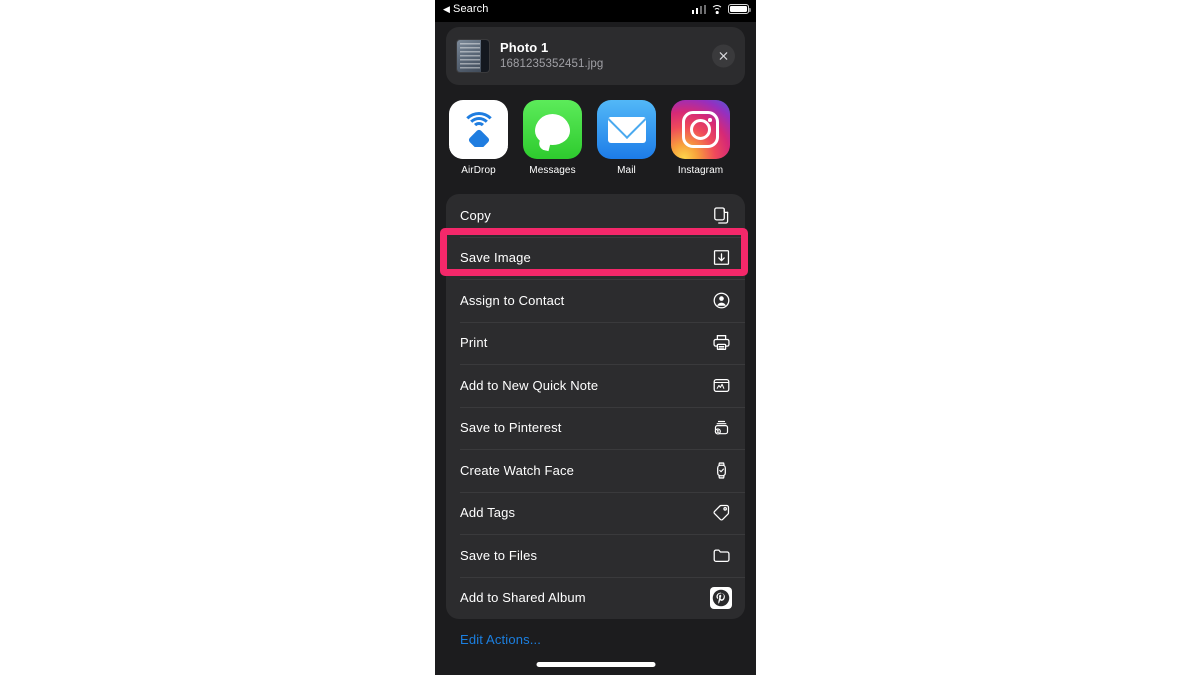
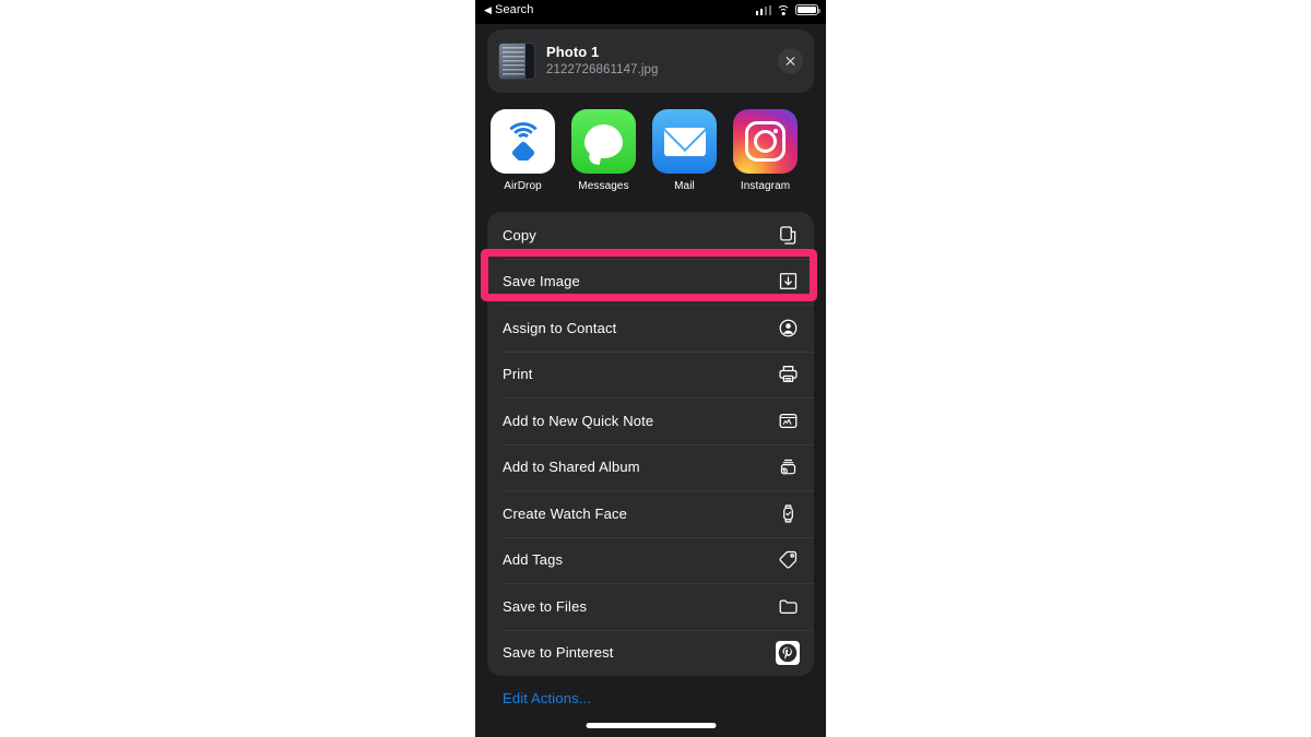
  ◀
  Search
  Photo 1
- 1681235352451.jpg
+ 2122726861147.jpg
  AirDrop
  Messages
  Mail
  Instagram
  Copy
  Save Image
  Assign to Contact
  Print
  Add to New Quick Note
- Save to Pinterest
+ Add to Shared Album
  Create Watch Face
  Add Tags
  Save to Files
- Add to Shared Album
+ Save to Pinterest
  Edit Actions...
